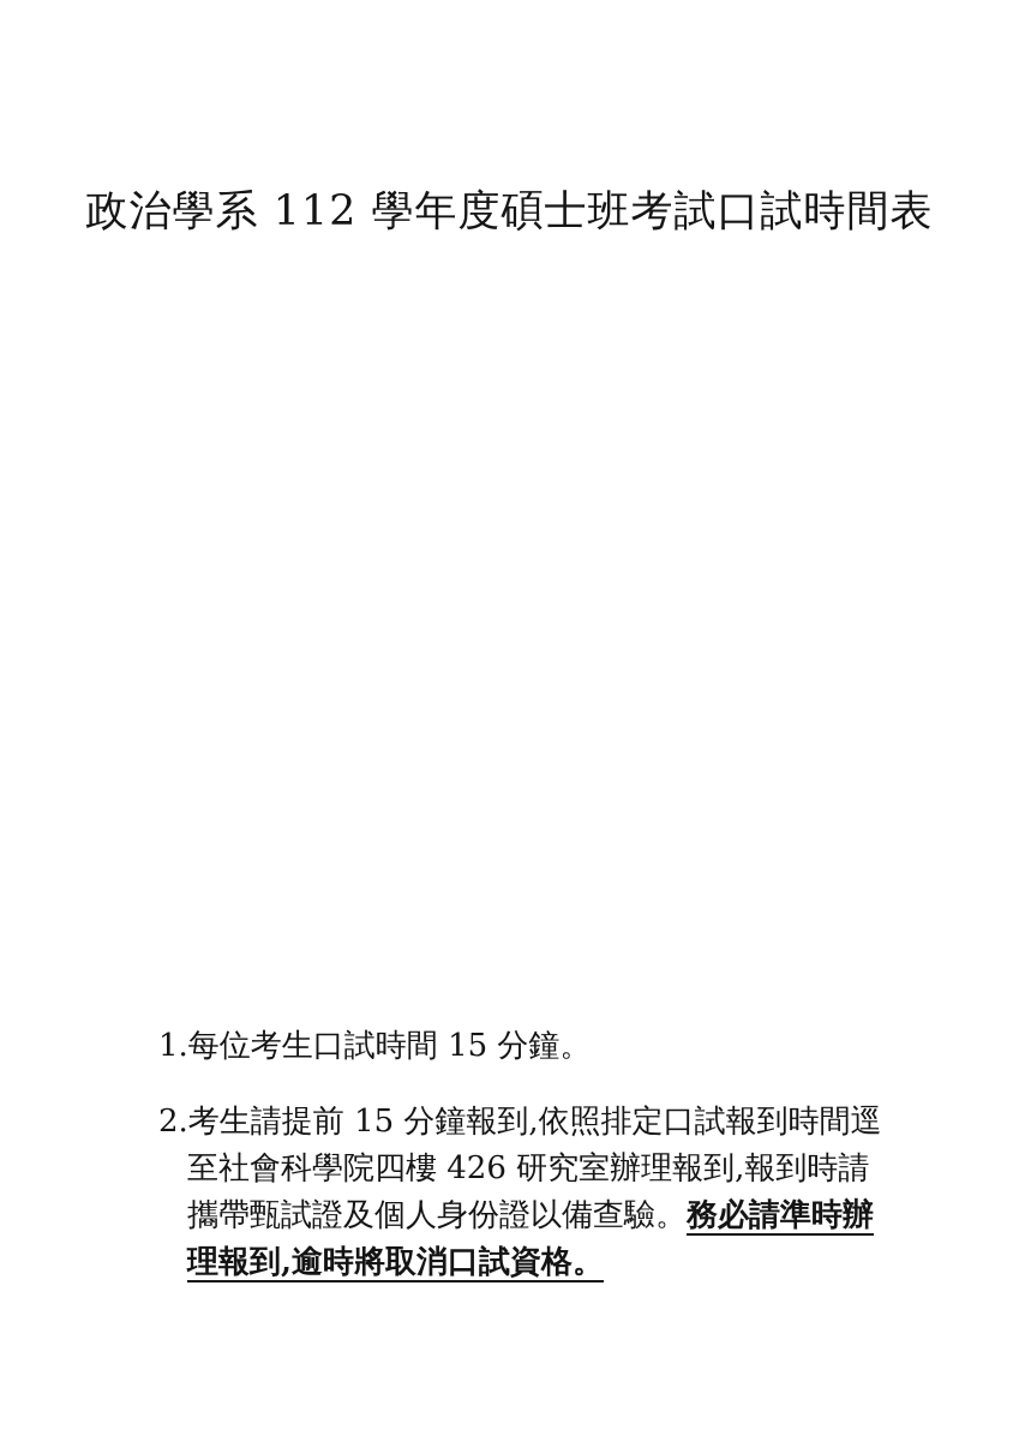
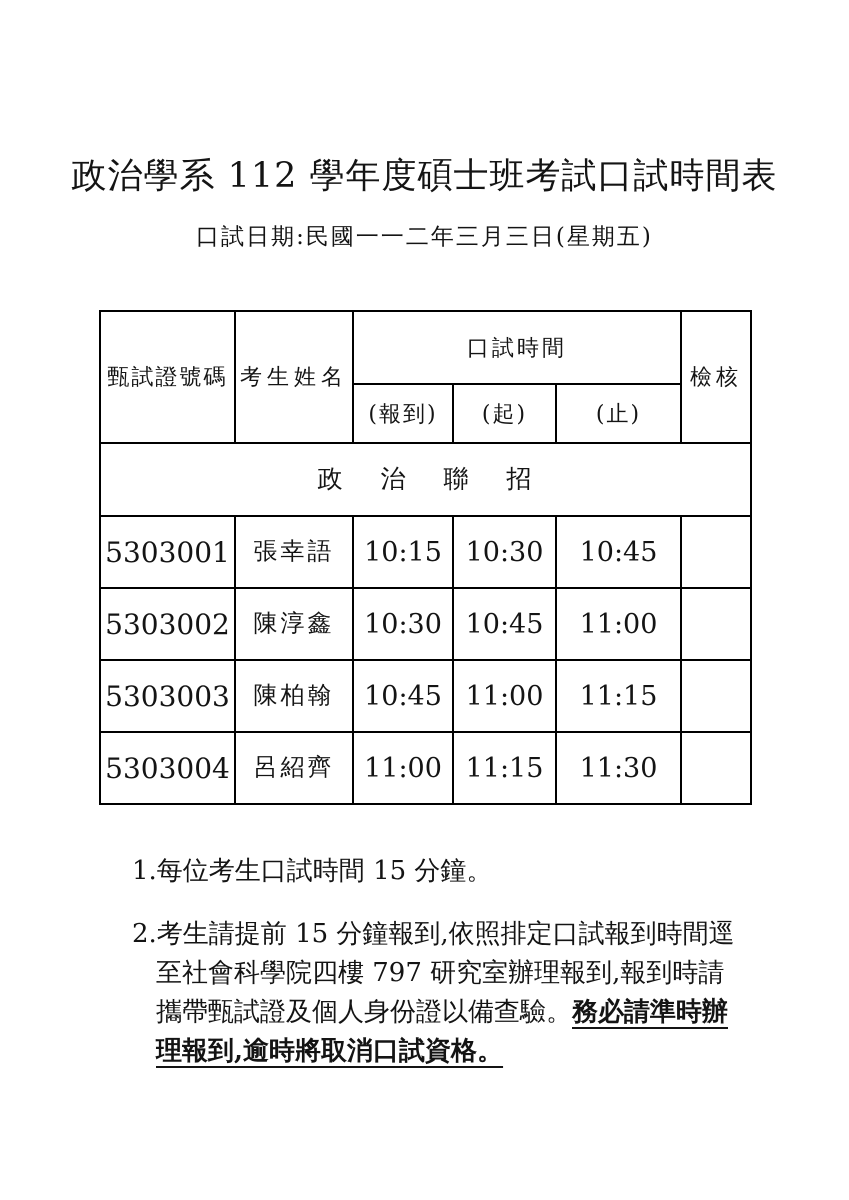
  政治學系 112 學年度碩士班考試口試時間表
+ 口試日期:民國一一二年三月三日(星期五)
+ 甄試證號碼	考生姓名	口試時間	檢核
+ (報到)	(起)	(止)
+ 政 治 聯 招
+ 5303001	張幸語	10:15	10:30	10:45
+ 5303002	陳淳鑫	10:30	10:45	11:00
+ 5303003	陳柏翰	10:45	11:00	11:15
+ 5303004	呂紹齊	11:00	11:15	11:30
  1.每位考生口試時間 15 分鐘。
  2.考生請提前 15 分鐘報到,依照排定口試報到時間逕
- 至社會科學院四樓 426 研究室辦理報到,報到時請
+ 至社會科學院四樓 797 研究室辦理報到,報到時請
  攜帶甄試證及個人身份證以備查驗。務必請準時辦
  理報到,逾時將取消口試資格。
